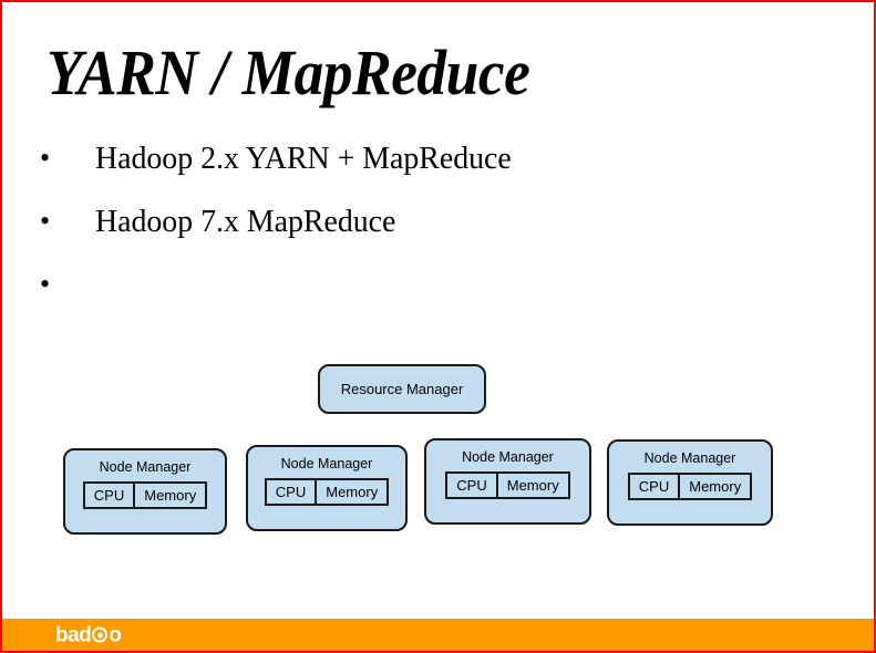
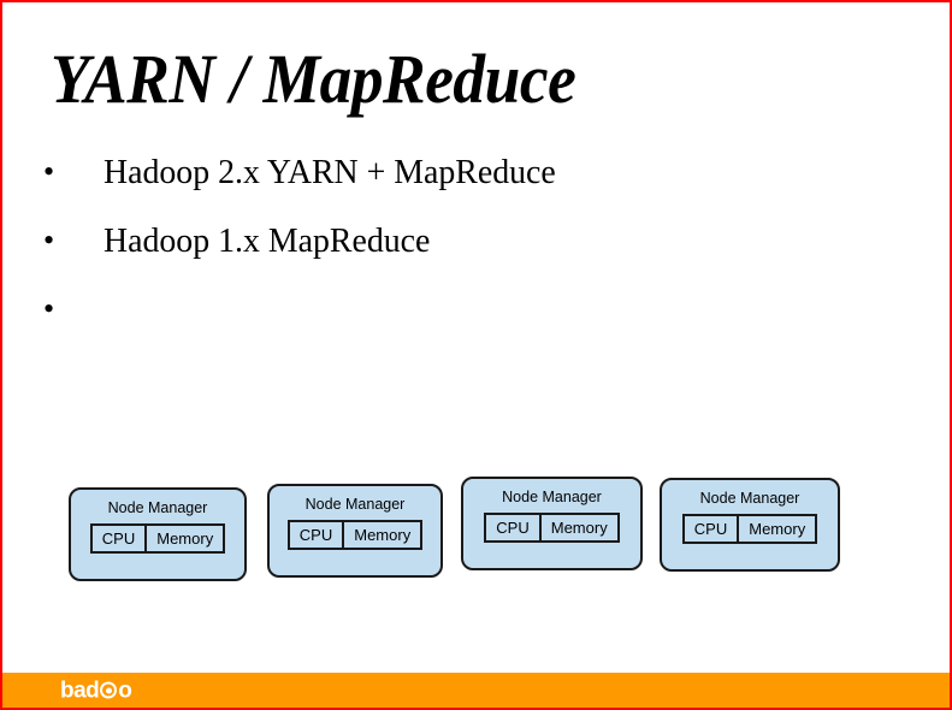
  YARN / MapReduce
  •
  Hadoop 2.x YARN + MapReduce
  •
- Hadoop 7.x MapReduce
+ Hadoop 1.x MapReduce
  •
- Resource Manager
  Node Manager
  CPU
  Memory
  Node Manager
  CPU
  Memory
  Node Manager
  CPU
  Memory
  Node Manager
  CPU
  Memory
  bad
  o
